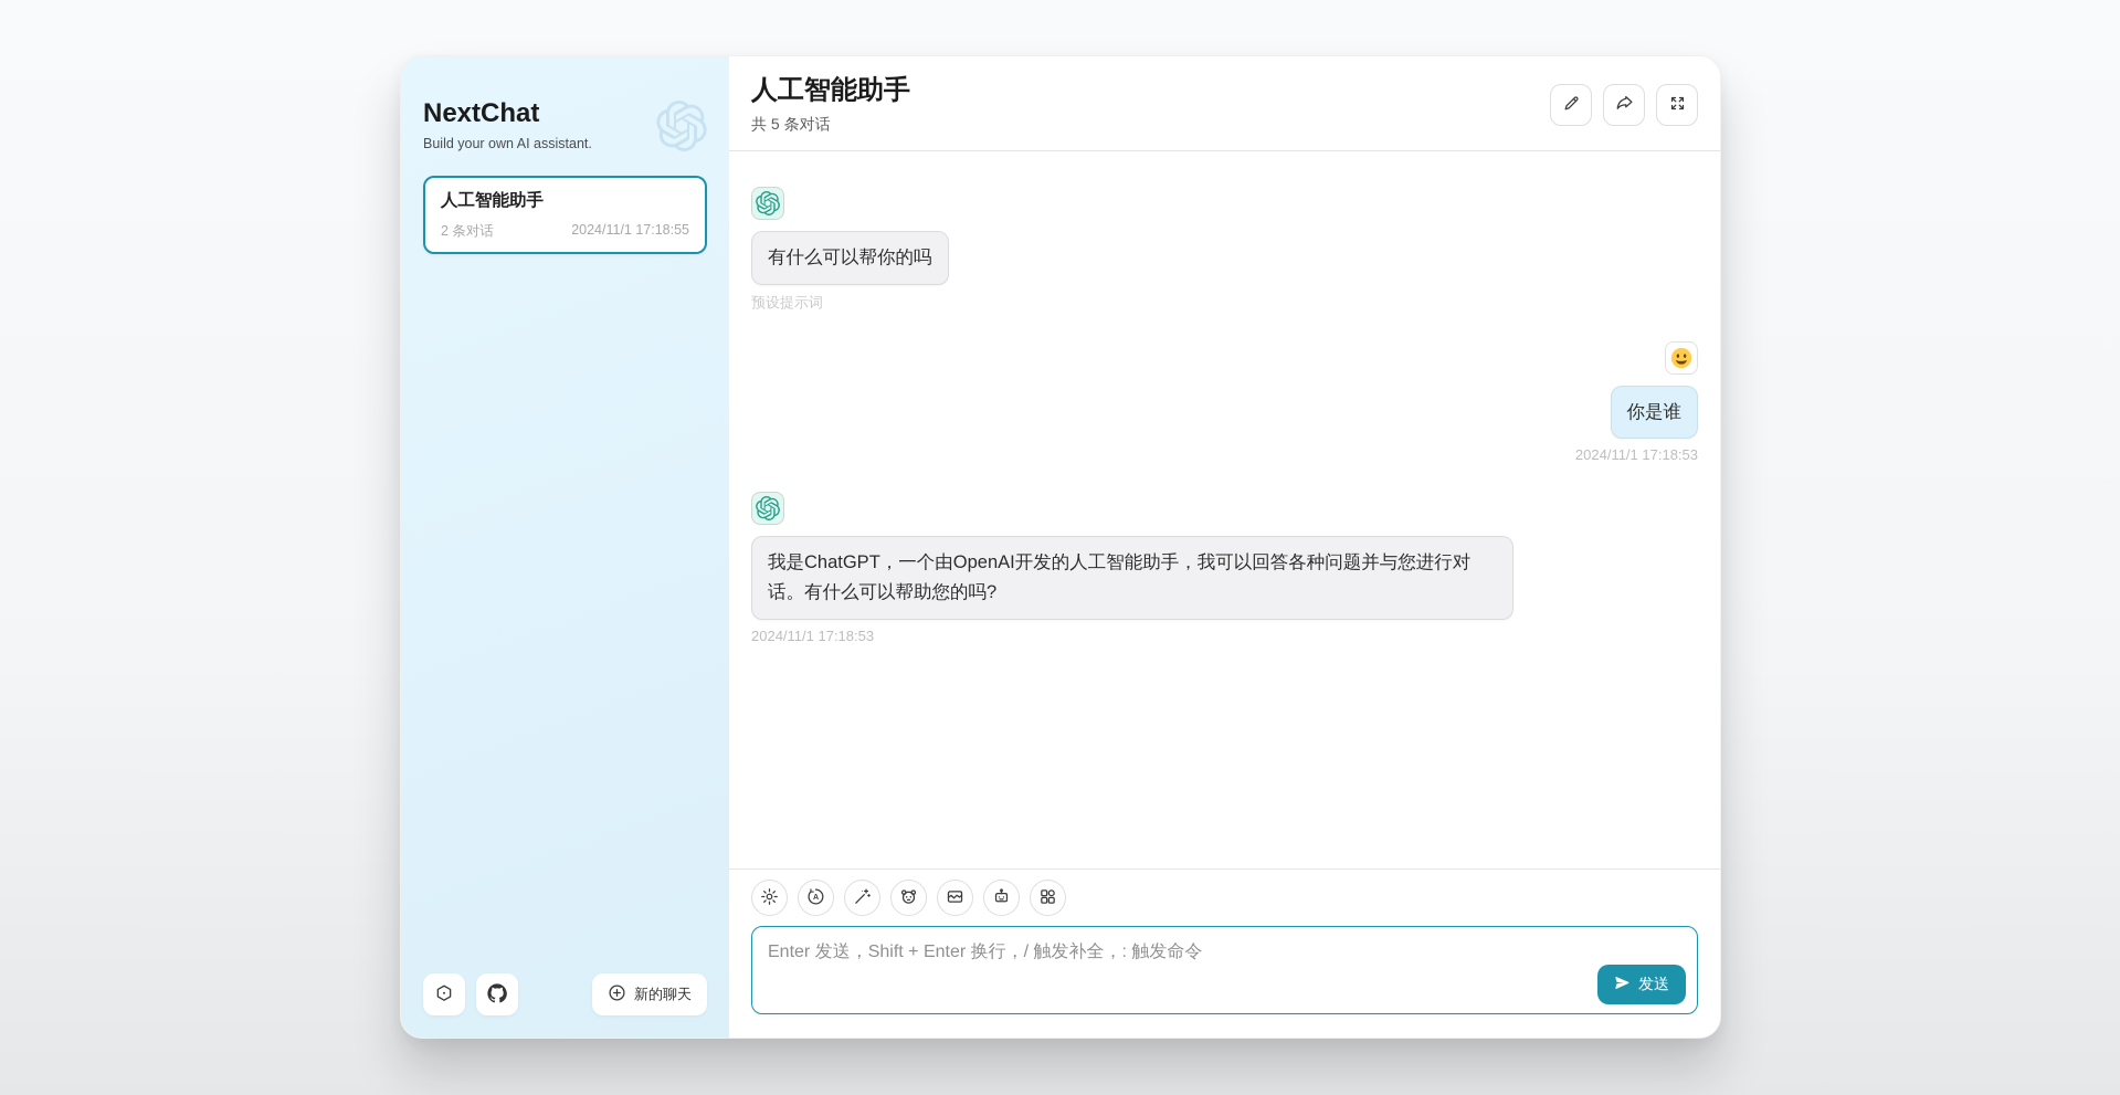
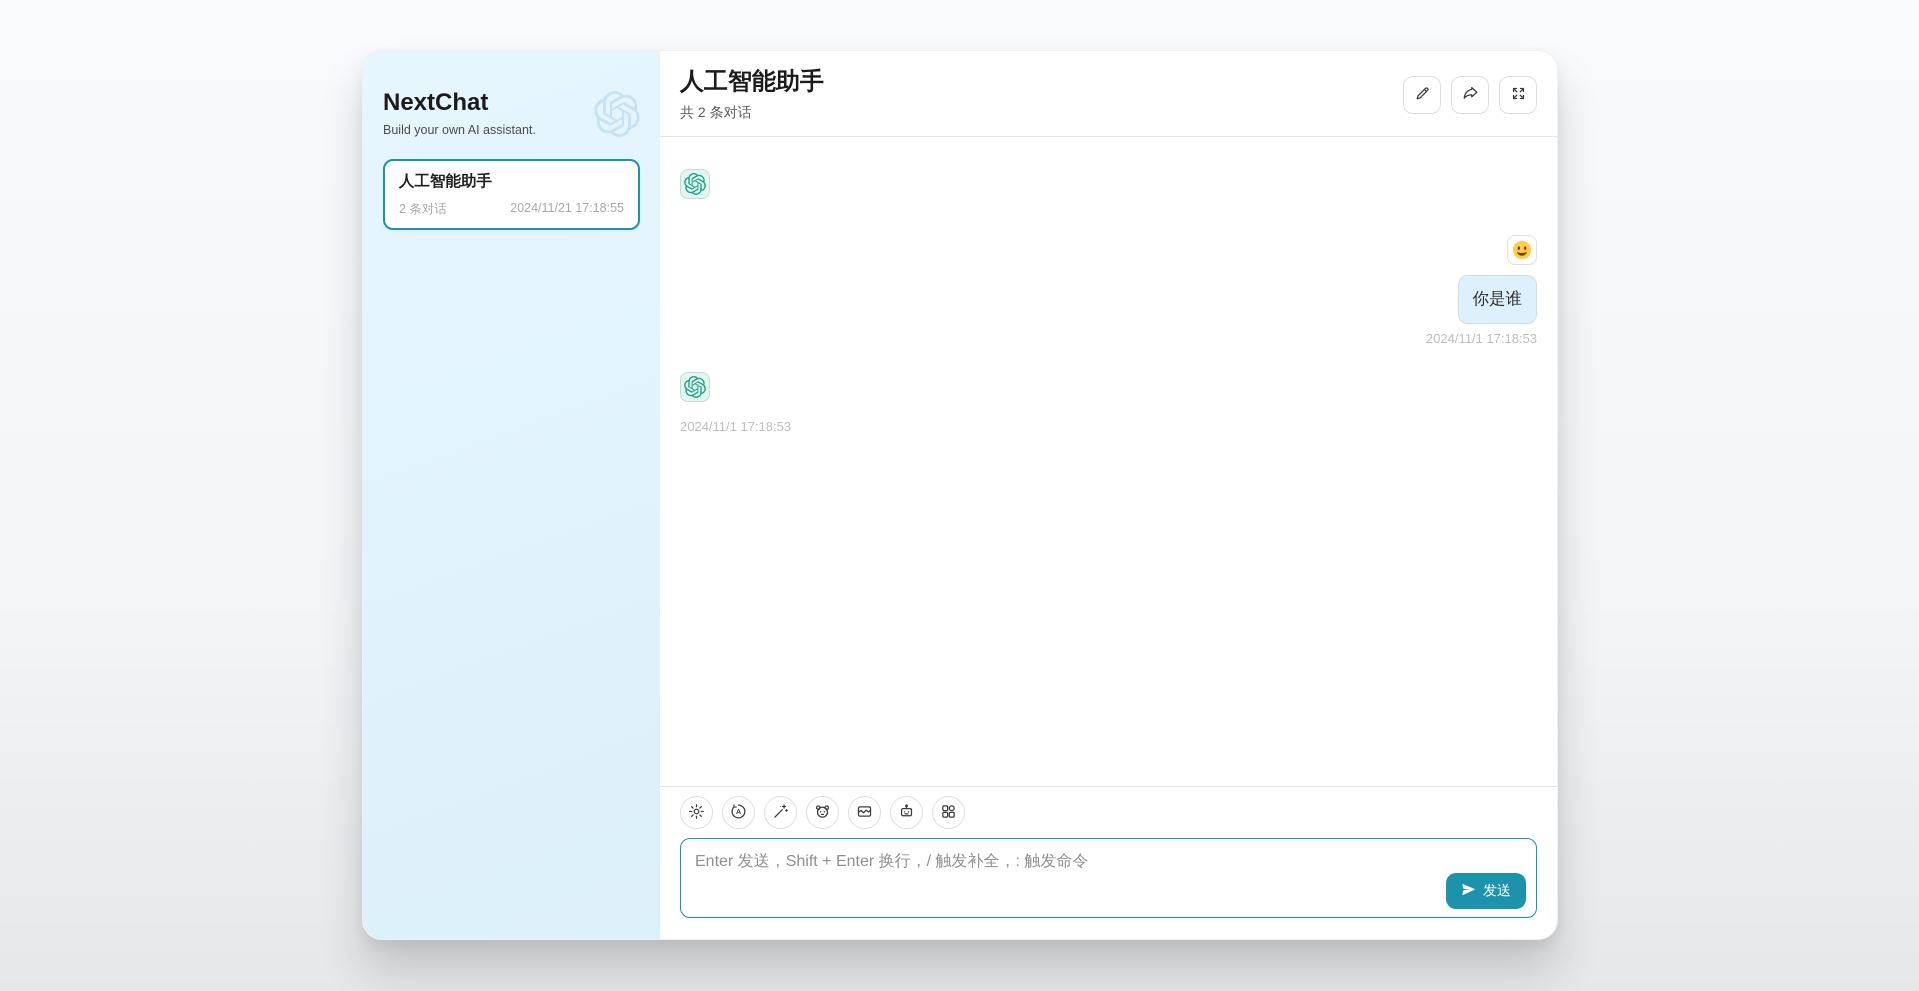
  NextChat
  Build your own AI assistant.
  人工智能助手
  2 条对话
- 2024/11/1 17:18:55
+ 2024/11/21 17:18:55
- 新的聊天
  人工智能助手
- 共 5 条对话
+ 共 2 条对话
- 有什么可以帮你的吗
- 预设提示词
  你是谁
  2024/11/1 17:18:53
- 我是ChatGPT，一个由OpenAI开发的人工智能助手，我可以回答各种问题并与您进行对话。有什么可以帮助您的吗?
  2024/11/1 17:18:53
  A
  Enter 发送，Shift + Enter 换行，/ 触发补全，: 触发命令
  发送
